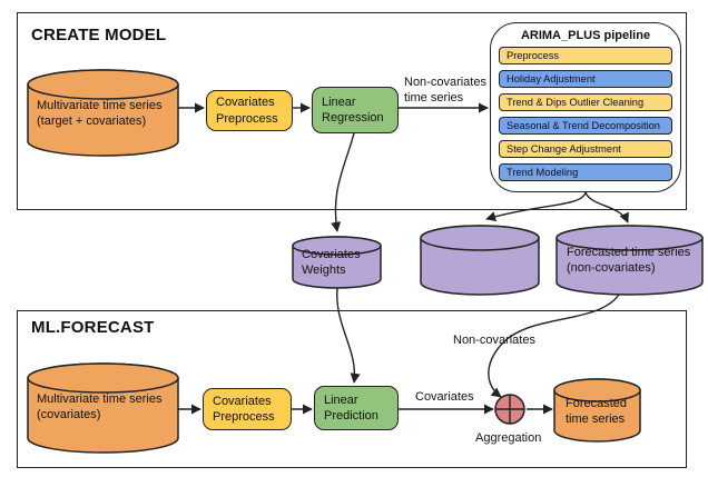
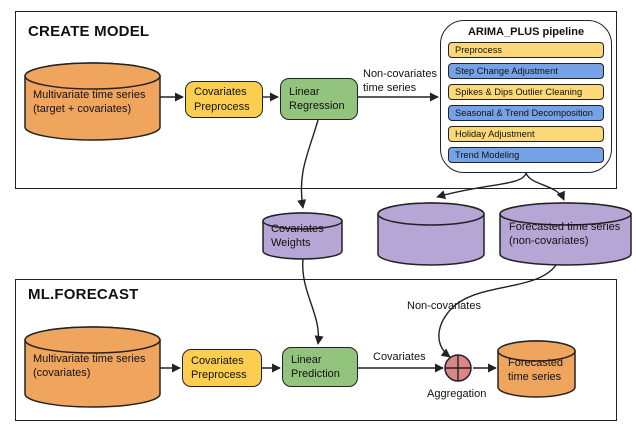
  CREATE MODEL
  ML.FORECAST
  ARIMA_PLUS pipeline
  Preprocess
- Holiday Adjustment
+ Step Change Adjustment
- Trend & Dips Outlier Cleaning
+ Spikes & Dips Outlier Cleaning
  Seasonal & Trend Decomposition
- Step Change Adjustment
+ Holiday Adjustment
  Trend Modeling
  Covariates
  Preprocess
  Linear
  Regression
  Covariates
  Preprocess
  Linear
  Prediction
  Multivariate time series
  (target + covariates)
  Non-covariates
  time series
  Covariates
  Weights
  Forecasted time series
  (non-covariates)
  Multivariate time series
  (covariates)
  Non-covariates
  Covariates
  Aggregation
  Forecasted
  time series
